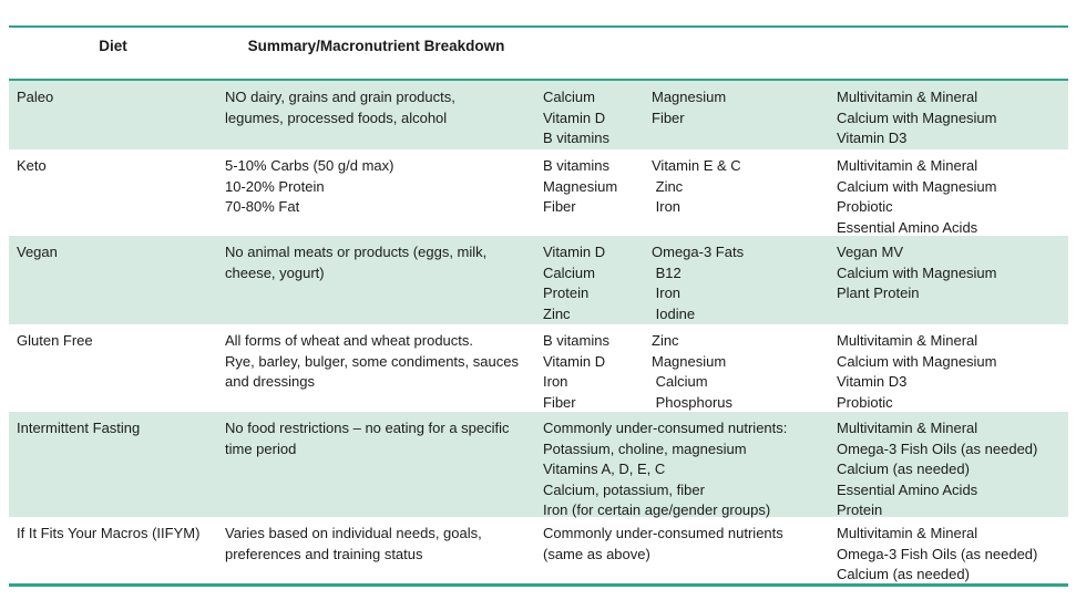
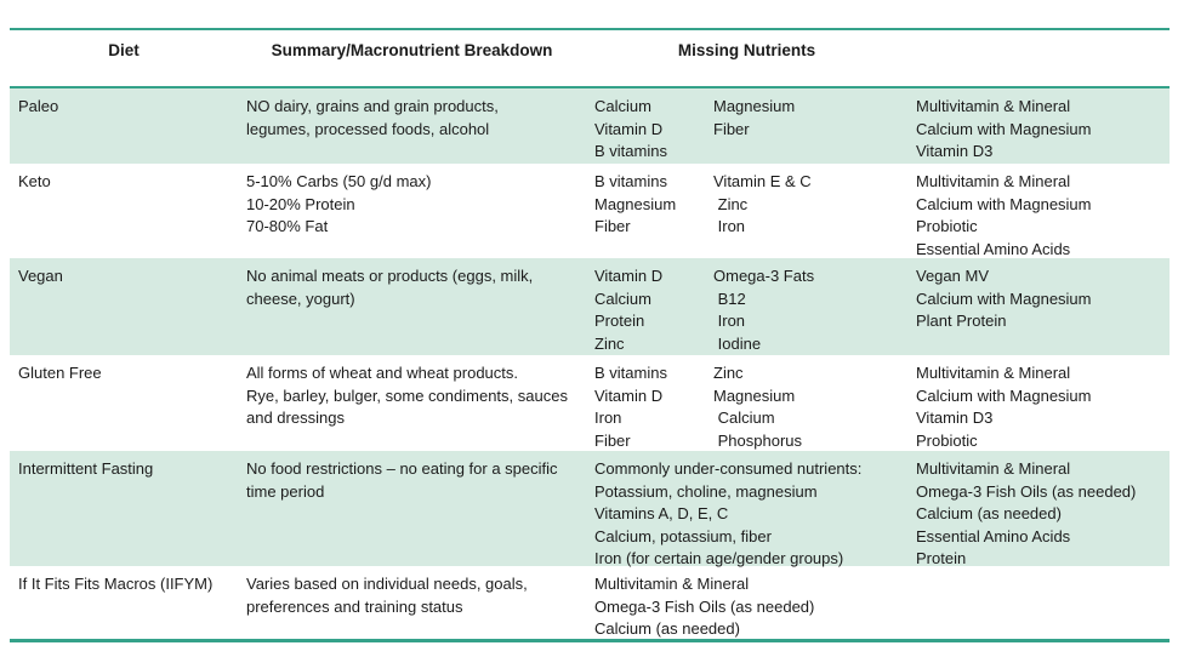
  Diet
  Summary/Macronutrient Breakdown
+ Missing Nutrients
  Paleo
  NO dairy, grains and grain products,
  legumes, processed foods, alcohol
  Calcium
  Vitamin D
  B vitamins
  Magnesium
  Fiber
  Multivitamin & Mineral
  Calcium with Magnesium
  Vitamin D3
  Keto
  5-10% Carbs (50 g/d max)
  10-20% Protein
  70-80% Fat
  B vitamins
  Magnesium
  Fiber
  Vitamin E & C
  Zinc
  Iron
  Multivitamin & Mineral
  Calcium with Magnesium
  Probiotic
  Essential Amino Acids
  Vegan
  No animal meats or products (eggs, milk,
  cheese, yogurt)
  Vitamin D
  Calcium
  Protein
  Zinc
  Omega-3 Fats
  B12
  Iron
  Iodine
  Vegan MV
  Calcium with Magnesium
  Plant Protein
  Gluten Free
  All forms of wheat and wheat products.
  Rye, barley, bulger, some condiments, sauces
  and dressings
  B vitamins
  Vitamin D
  Iron
  Fiber
  Zinc
  Magnesium
  Calcium
  Phosphorus
  Multivitamin & Mineral
  Calcium with Magnesium
  Vitamin D3
  Probiotic
  Intermittent Fasting
  No food restrictions – no eating for a specific
  time period
  Commonly under-consumed nutrients:
  Potassium, choline, magnesium
  Vitamins A, D, E, C
  Calcium, potassium, fiber
  Iron (for certain age/gender groups)
  Multivitamin & Mineral
  Omega-3 Fish Oils (as needed)
  Calcium (as needed)
  Essential Amino Acids
  Protein
- If It Fits Your Macros (IIFYM)
+ If It Fits Fits Macros (IIFYM)
  Varies based on individual needs, goals,
  preferences and training status
- Commonly under-consumed nutrients
- (same as above)
  Multivitamin & Mineral
  Omega-3 Fish Oils (as needed)
  Calcium (as needed)
